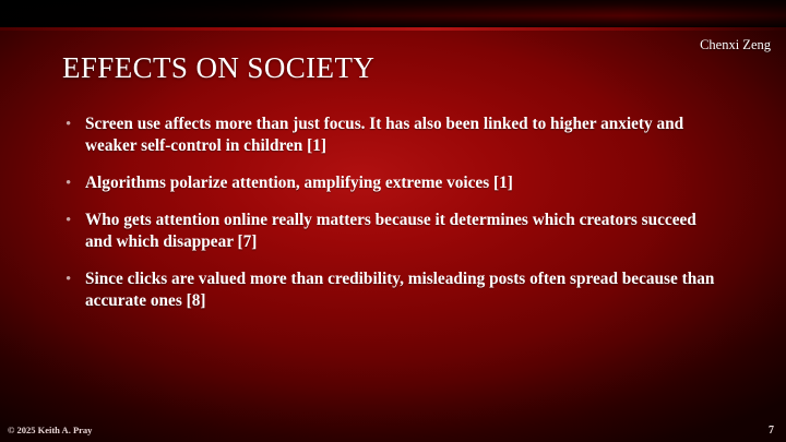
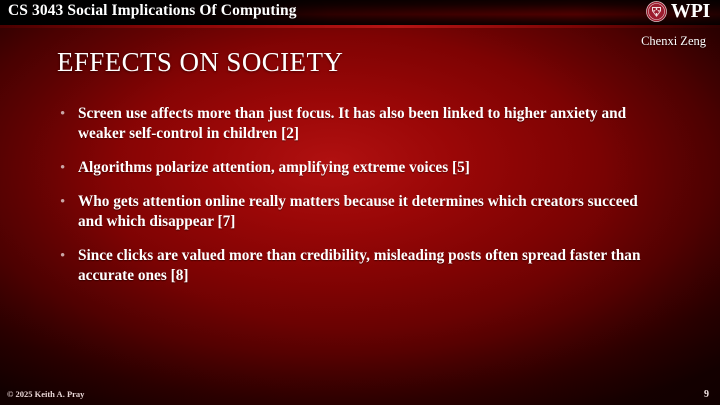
+ CS 3043 Social Implications Of Computing
+ WPI
  Chenxi Zeng
  EFFECTS ON SOCIETY
  •
- Screen use affects more than just focus. It has also been linked to higher anxiety and weaker self-control in children [1]
+ Screen use affects more than just focus. It has also been linked to higher anxiety and weaker self-control in children [2]
  •
- Algorithms polarize attention, amplifying extreme voices [1]
+ Algorithms polarize attention, amplifying extreme voices [5]
  •
  Who gets attention online really matters because it determines which creators succeed and which disappear [7]
  •
- Since clicks are valued more than credibility, misleading posts often spread because than accurate ones [8]
+ Since clicks are valued more than credibility, misleading posts often spread faster than accurate ones [8]
  © 2025 Keith A. Pray
- 7
+ 9
